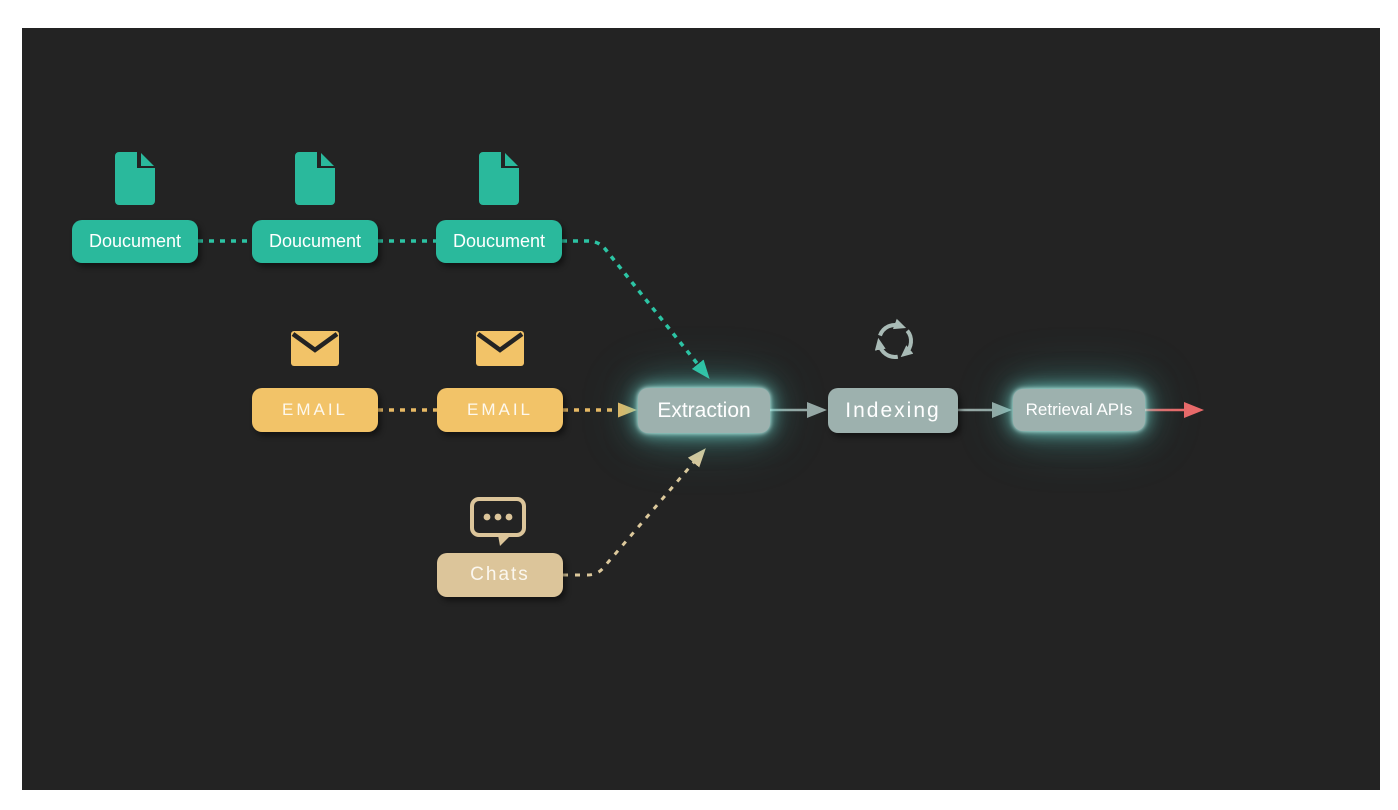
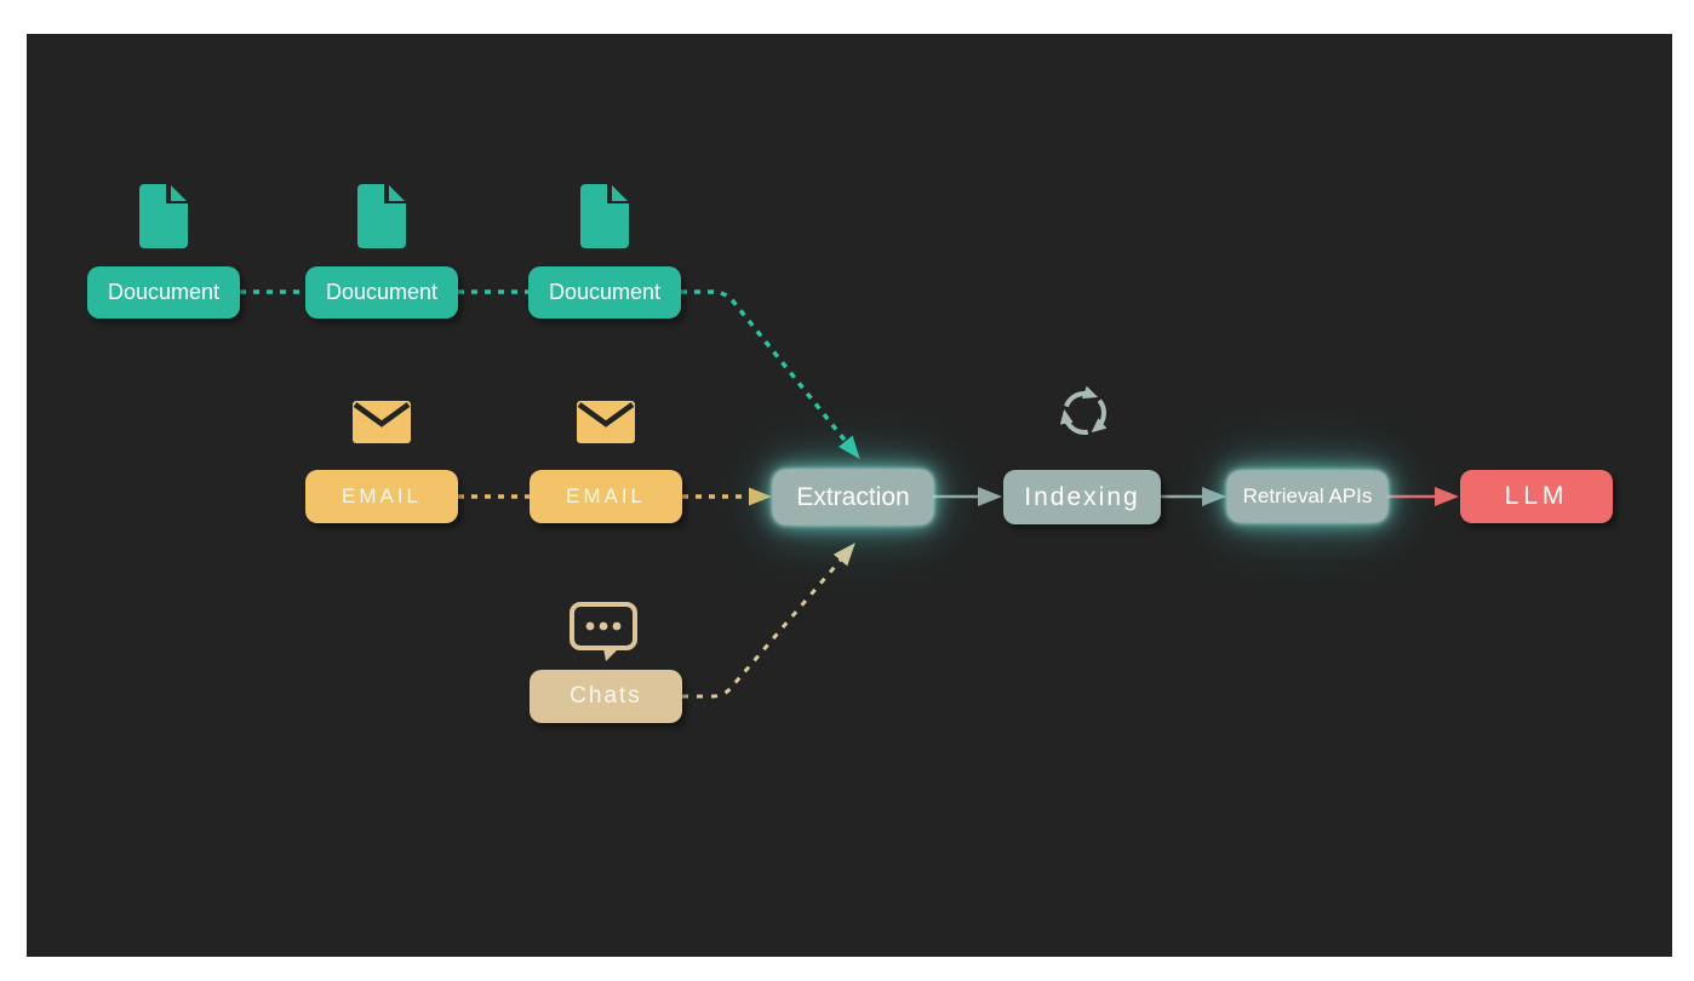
  Doucument
  Doucument
  Doucument
  EMAIL
  EMAIL
  Chats
  Extraction
  Indexing
  Retrieval APIs
+ LLM
